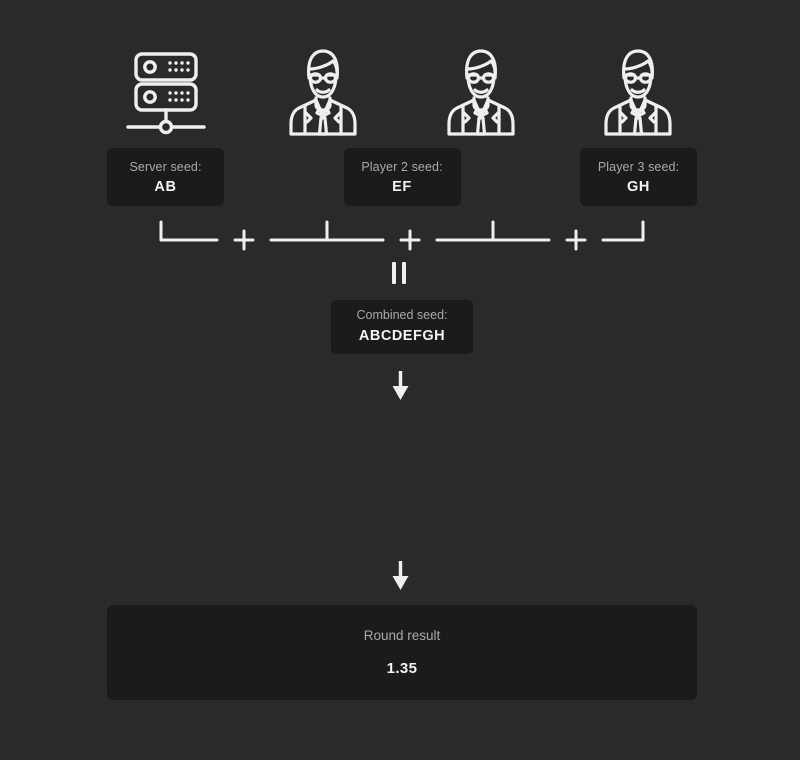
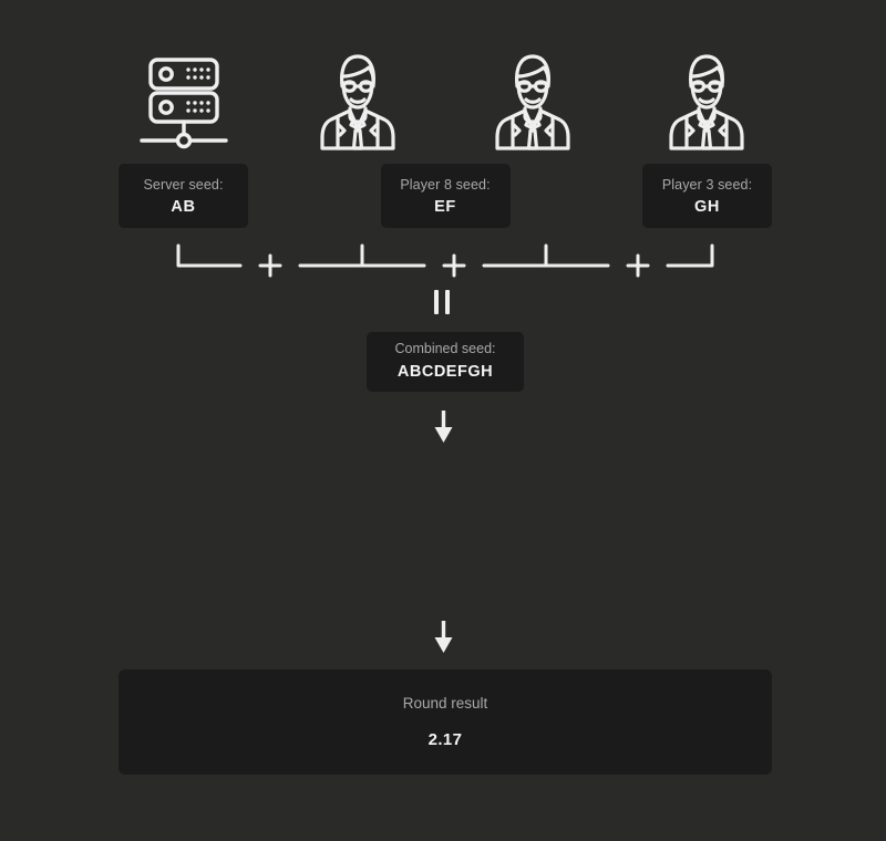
  Server seed:
  AB
- Player 2 seed:
+ Player 8 seed:
  EF
  Player 3 seed:
  GH
  Combined seed:
  ABCDEFGH
  Round result
- 1.35
+ 2.17
